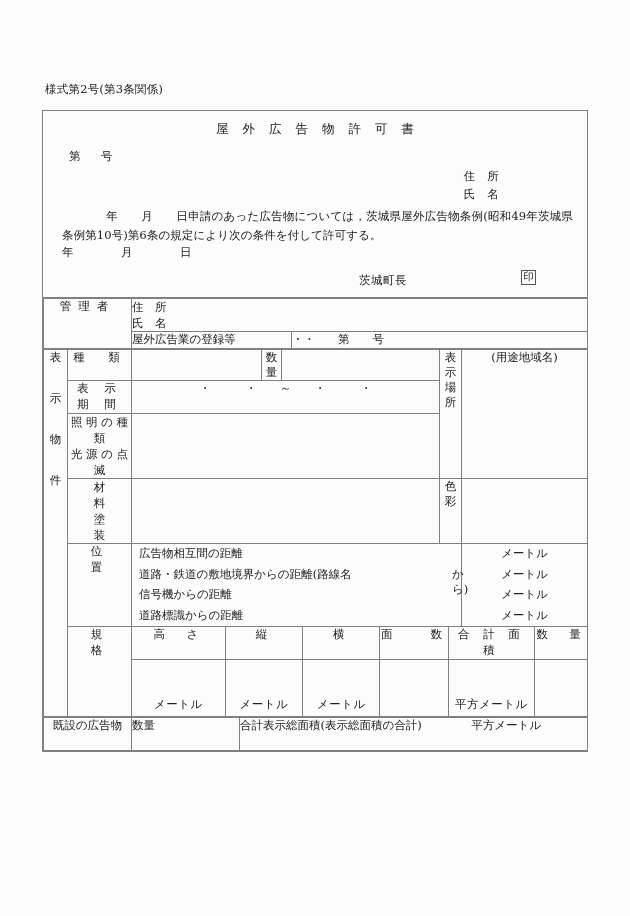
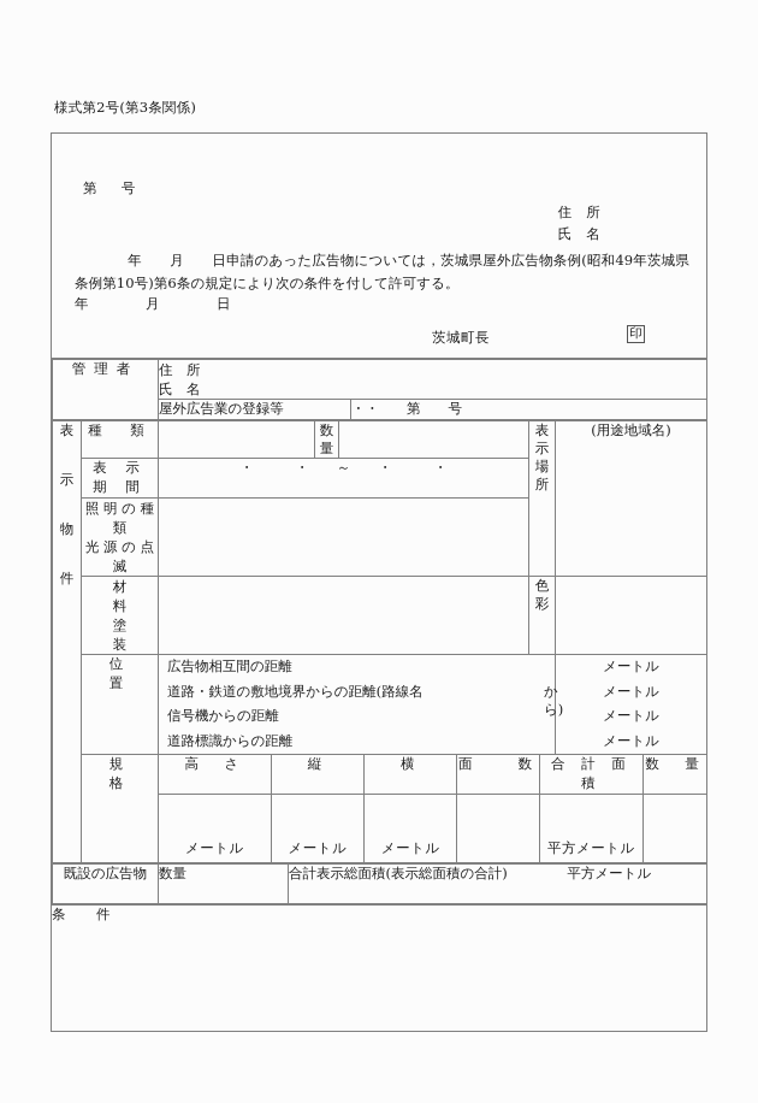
  様式第2号(第3条関係)
- 屋 外 広 告 物 許 可 書
  第 号
  住 所
  氏 名
  年 月 日申請のあった広告物については，茨城県屋外広告物条例(昭和49年茨城県条例第10号)第6条の規定により次の条件を付して許可する。
  年 月 日
  茨城町長
  印
  管理者	住 所 氏 名
  屋外広告業の登録等	・・ 第 号
  表 示 物 件	種 類		数 量		表 示 場 所	(用途地域名)
  表 示 期 間	・ ・ ～ ・ ・
  照 明 の 種 類 光 源 の 点 滅
  材 料 塗 装		色 彩
  位 置	広告物相互間の距離 道路・鉄道の敷地境界からの距離(路線名 から) 信号機からの距離 道路標識からの距離	メートル メートル メートル メートル
  規 格
  高 さ	縦	横	面 数	合 計 面 積	数 量
  メートル	メートル	メートル		平方メートル
  既設の広告物	数量	合計表示総面積(表示総面積の合計) 平方メートル
+ 条 件
